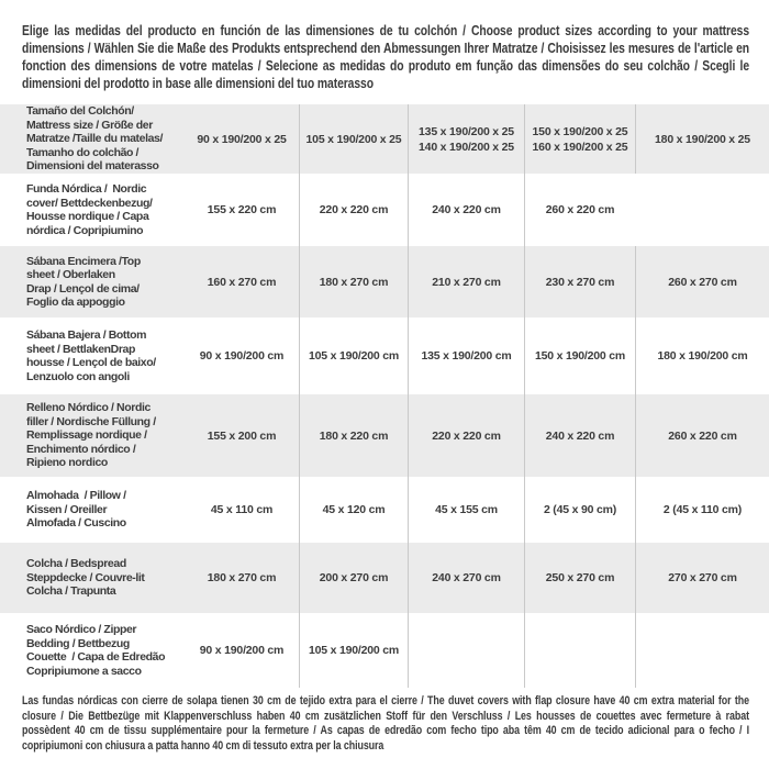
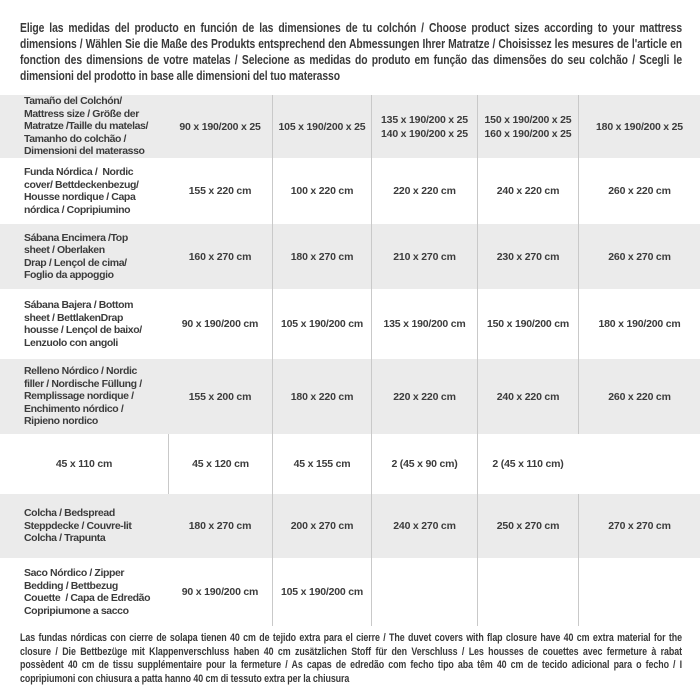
  Elige las medidas del producto en función de las dimensiones de tu colchón / Choose product sizes according to your mattress dimensions / Wählen Sie die Maße des Produkts entsprechend den Abmessungen Ihrer Matratze / Choisissez les mesures de l'article en fonction des dimensions de votre matelas / Selecione as medidas do produto em função das dimensões do seu colchão / Scegli le dimensioni del prodotto in base alle dimensioni del tuo materasso
  Tamaño del Colchón/
  Mattress size / Größe der
  Matratze /Taille du matelas/
  Tamanho do colchão /
  Dimensioni del materasso
  90 x 190/200 x 25
  105 x 190/200 x 25
  135 x 190/200 x 25
  140 x 190/200 x 25
  150 x 190/200 x 25
  160 x 190/200 x 25
  180 x 190/200 x 25
  Funda Nórdica / Nordic
  cover/ Bettdeckenbezug/
  Housse nordique / Capa
  nórdica / Copripiumino
  155 x 220 cm
+ 100 x 220 cm
  220 x 220 cm
  240 x 220 cm
  260 x 220 cm
  Sábana Encimera /Top
  sheet / Oberlaken
  Drap / Lençol de cima/
  Foglio da appoggio
  160 x 270 cm
  180 x 270 cm
  210 x 270 cm
  230 x 270 cm
  260 x 270 cm
  Sábana Bajera / Bottom
  sheet / BettlakenDrap
  housse / Lençol de baixo/
  Lenzuolo con angoli
  90 x 190/200 cm
  105 x 190/200 cm
  135 x 190/200 cm
  150 x 190/200 cm
  180 x 190/200 cm
  Relleno Nórdico / Nordic
  filler / Nordische Füllung /
  Remplissage nordique /
  Enchimento nórdico /
  Ripieno nordico
  155 x 200 cm
  180 x 220 cm
  220 x 220 cm
  240 x 220 cm
  260 x 220 cm
- Almohada / Pillow /
- Kissen / Oreiller
- Almofada / Cuscino
  45 x 110 cm
  45 x 120 cm
  45 x 155 cm
  2 (45 x 90 cm)
  2 (45 x 110 cm)
  Colcha / Bedspread
  Steppdecke / Couvre-lit
  Colcha / Trapunta
  180 x 270 cm
  200 x 270 cm
  240 x 270 cm
  250 x 270 cm
  270 x 270 cm
  Saco Nórdico / Zipper
  Bedding / Bettbezug
  Couette / Capa de Edredão
  Copripiumone a sacco
  90 x 190/200 cm
  105 x 190/200 cm
- Las fundas nórdicas con cierre de solapa tienen 30 cm de tejido extra para el cierre / The duvet covers with flap closure have 40 cm extra material for the closure / Die Bettbezüge mit Klappenverschluss haben 40 cm zusätzlichen Stoff für den Verschluss / Les housses de couettes avec fermeture à rabat possèdent 40 cm de tissu supplémentaire pour la fermeture / As capas de edredão com fecho tipo aba têm 40 cm de tecido adicional para o fecho / I copripiumoni con chiusura a patta hanno 40 cm di tessuto extra per la chiusura
+ Las fundas nórdicas con cierre de solapa tienen 40 cm de tejido extra para el cierre / The duvet covers with flap closure have 40 cm extra material for the closure / Die Bettbezüge mit Klappenverschluss haben 40 cm zusätzlichen Stoff für den Verschluss / Les housses de couettes avec fermeture à rabat possèdent 40 cm de tissu supplémentaire pour la fermeture / As capas de edredão com fecho tipo aba têm 40 cm de tecido adicional para o fecho / I copripiumoni con chiusura a patta hanno 40 cm di tessuto extra per la chiusura
